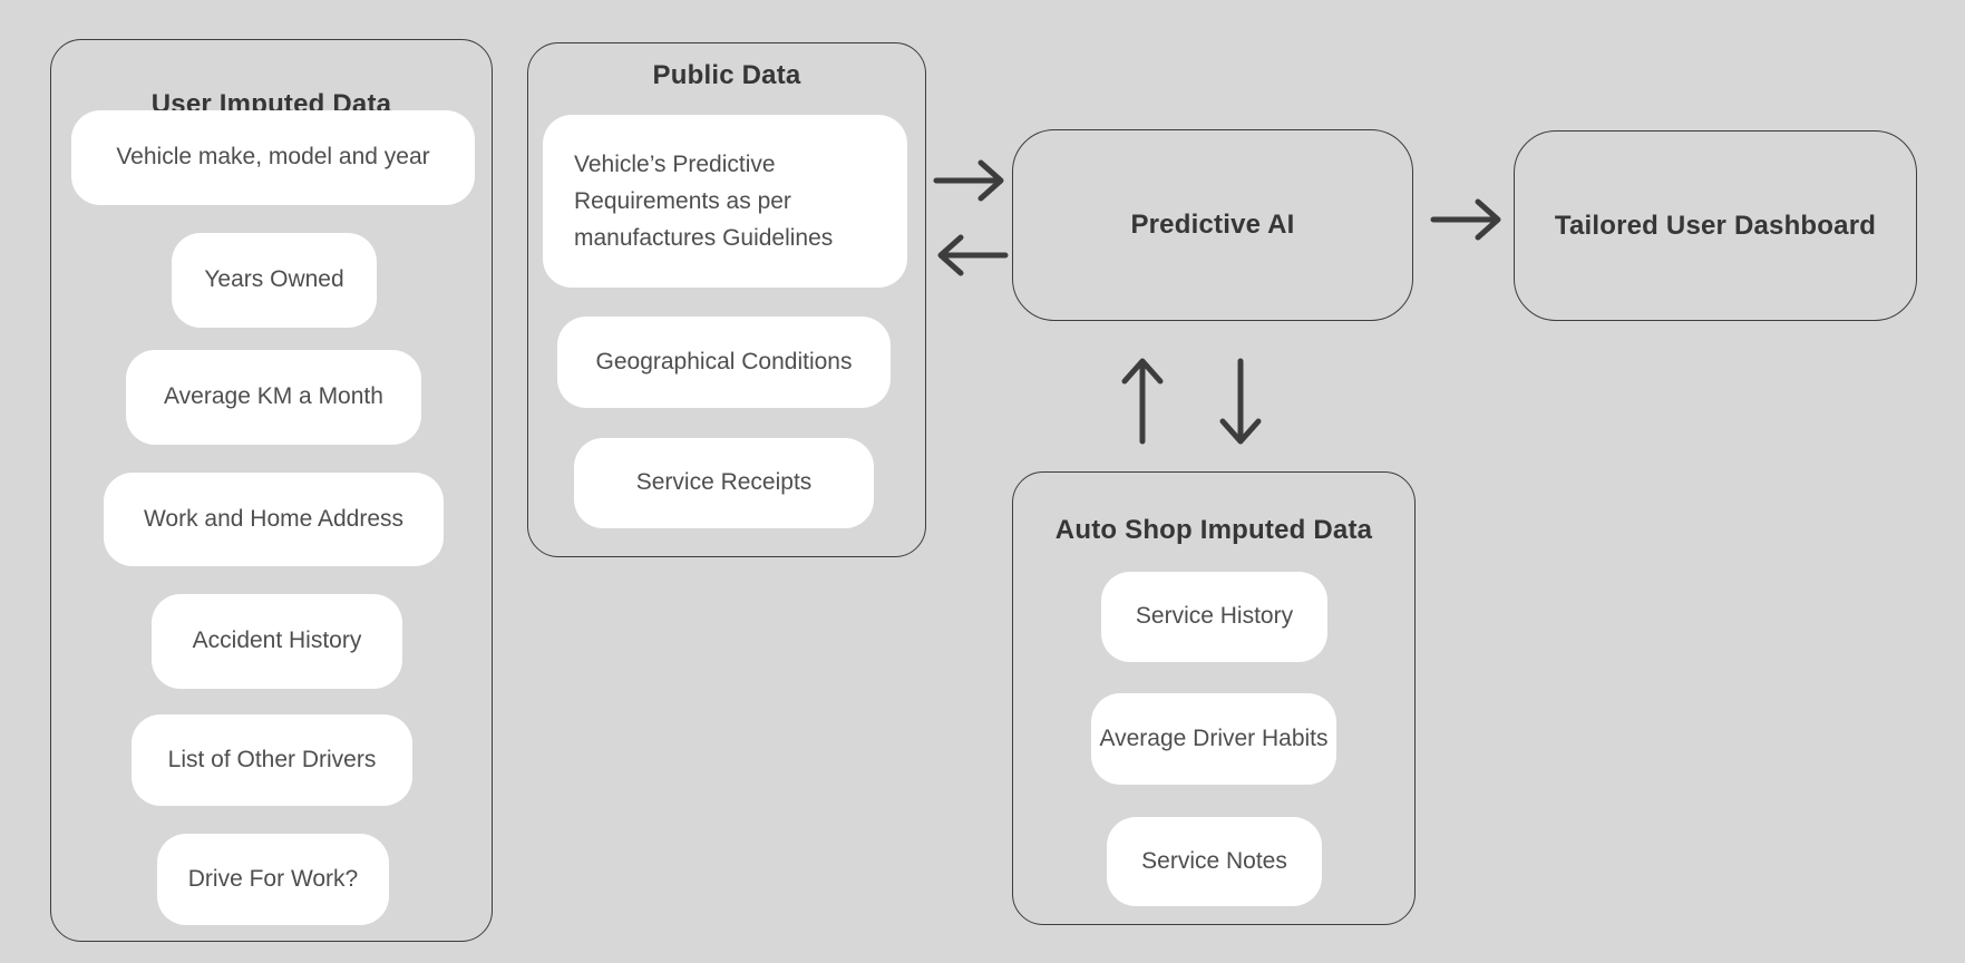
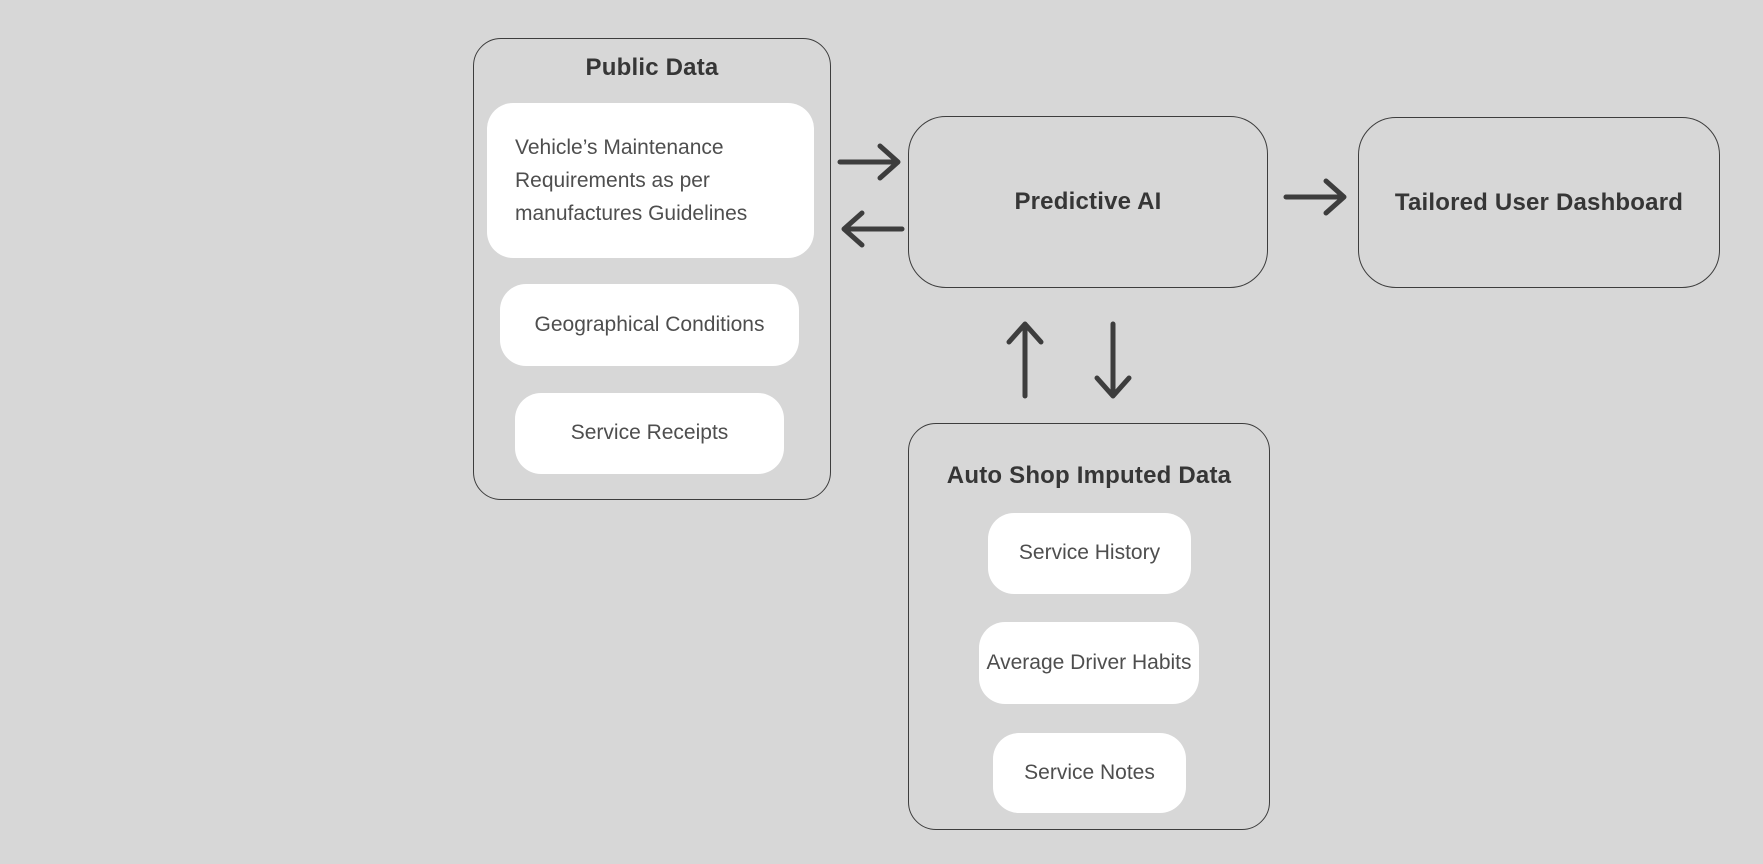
- User Imputed Data
- Vehicle make, model and year
- Years Owned
- Average KM a Month
- Work and Home Address
- Accident History
- List of Other Drivers
- Drive For Work?
  Public Data
- Vehicle’s Predictive Requirements as per manufactures Guidelines
+ Vehicle’s Maintenance Requirements as per manufactures Guidelines
  Geographical Conditions
  Service Receipts
  Predictive AI
  Tailored User Dashboard
  Auto Shop Imputed Data
  Service History
  Average Driver Habits
  Service Notes
